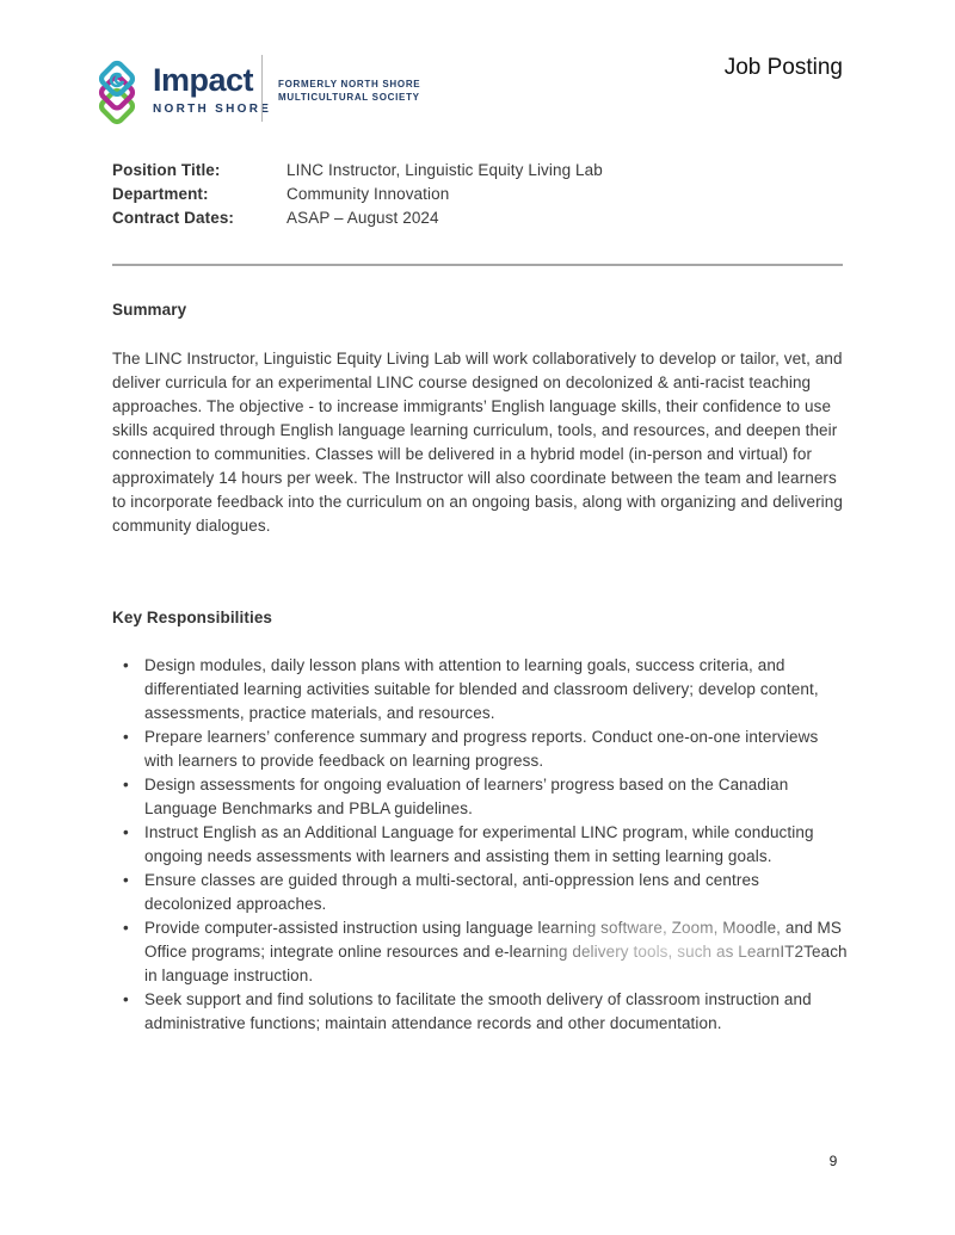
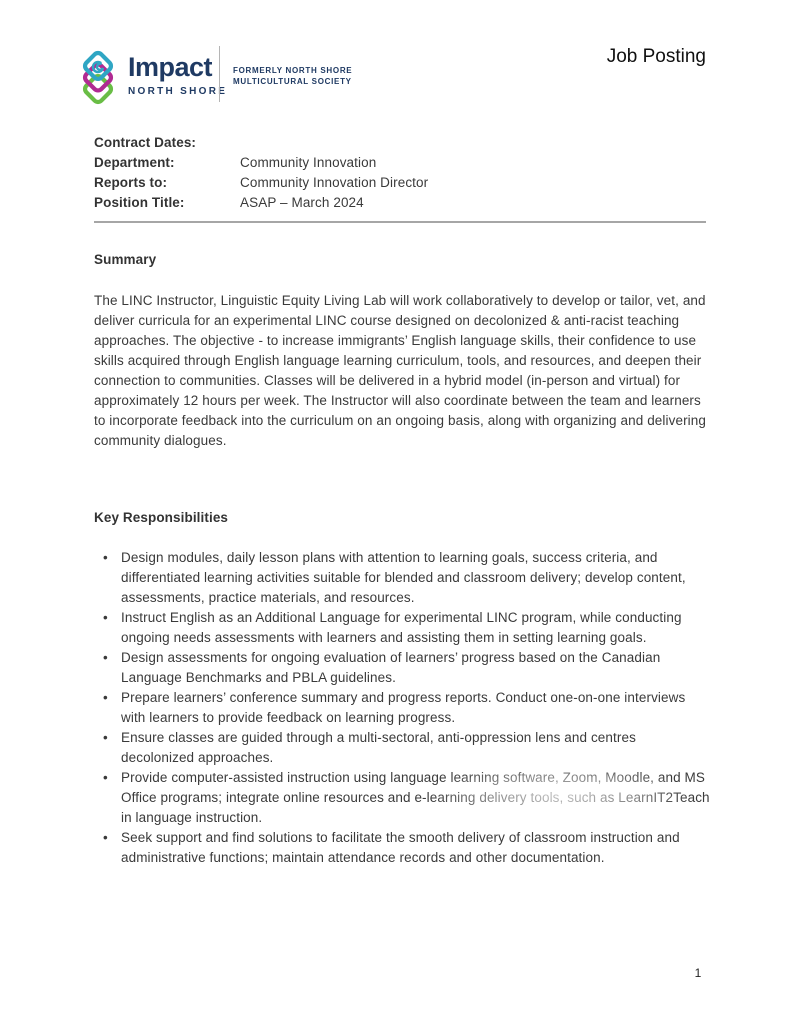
  Impact
  NORTH SHORE
  FORMERLY NORTH SHORE
  MULTICULTURAL SOCIETY
  Job Posting
- Position Title:
+ Contract Dates:
- LINC Instructor, Linguistic Equity Living Lab
  Department:
  Community Innovation
+ Reports to:
+ Community Innovation Director
- Contract Dates:
+ Position Title:
- ASAP – August 2024
+ ASAP – March 2024
  Summary
- The LINC Instructor, Linguistic Equity Living Lab will work collaboratively to develop or tailor, vet, and deliver curricula for an experimental LINC course designed on decolonized & anti-racist teaching approaches. The objective - to increase immigrants’ English language skills, their confidence to use skills acquired through English language learning curriculum, tools, and resources, and deepen their connection to communities. Classes will be delivered in a hybrid model (in-person and virtual) for approximately 14 hours per week. The Instructor will also coordinate between the team and learners to incorporate feedback into the curriculum on an ongoing basis, along with organizing and delivering community dialogues.
+ The LINC Instructor, Linguistic Equity Living Lab will work collaboratively to develop or tailor, vet, and deliver curricula for an experimental LINC course designed on decolonized & anti-racist teaching approaches. The objective - to increase immigrants’ English language skills, their confidence to use skills acquired through English language learning curriculum, tools, and resources, and deepen their connection to communities. Classes will be delivered in a hybrid model (in-person and virtual) for approximately 12 hours per week. The Instructor will also coordinate between the team and learners to incorporate feedback into the curriculum on an ongoing basis, along with organizing and delivering community dialogues.
  Key Responsibilities
  Design modules, daily lesson plans with attention to learning goals, success criteria, and differentiated learning activities suitable for blended and classroom delivery; develop content, assessments, practice materials, and resources.
- Prepare learners’ conference summary and progress reports. Conduct one-on-one interviews with learners to provide feedback on learning progress.
+ Instruct English as an Additional Language for experimental LINC program, while conducting ongoing needs assessments with learners and assisting them in setting learning goals.
  Design assessments for ongoing evaluation of learners’ progress based on the Canadian Language Benchmarks and PBLA guidelines.
- Instruct English as an Additional Language for experimental LINC program, while conducting ongoing needs assessments with learners and assisting them in setting learning goals.
+ Prepare learners’ conference summary and progress reports. Conduct one-on-one interviews with learners to provide feedback on learning progress.
  Ensure classes are guided through a multi-sectoral, anti-oppression lens and centres decolonized approaches.
  Seek support and find solutions to facilitate th administrative functions; maintain attendance records and other documentation.
- 9
+ 1
